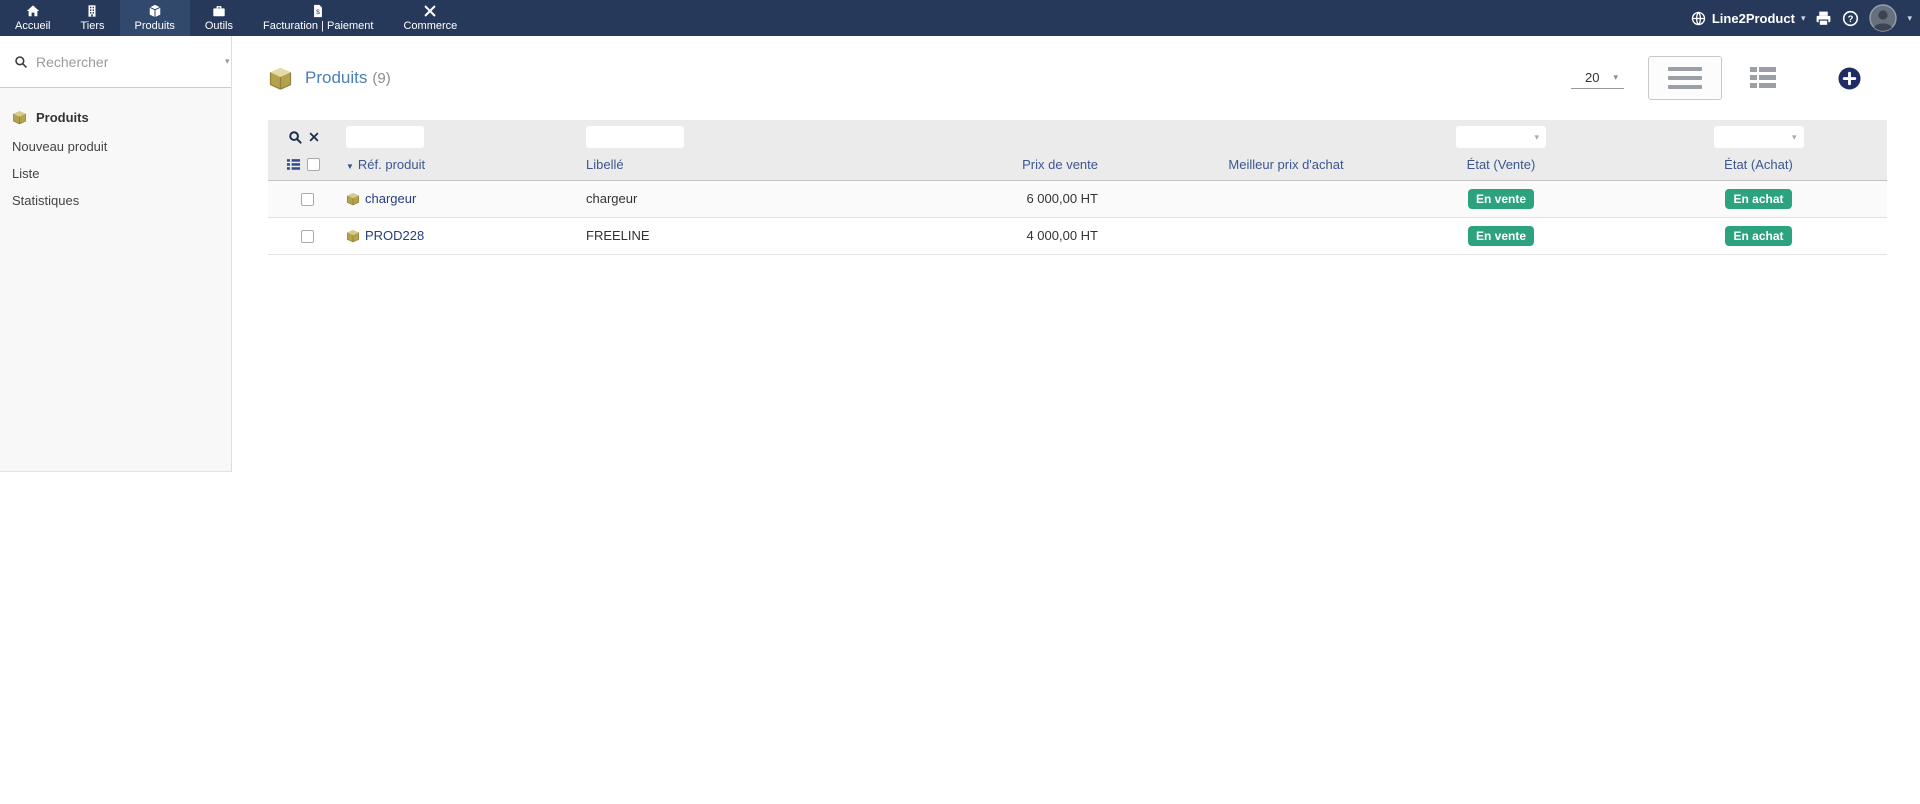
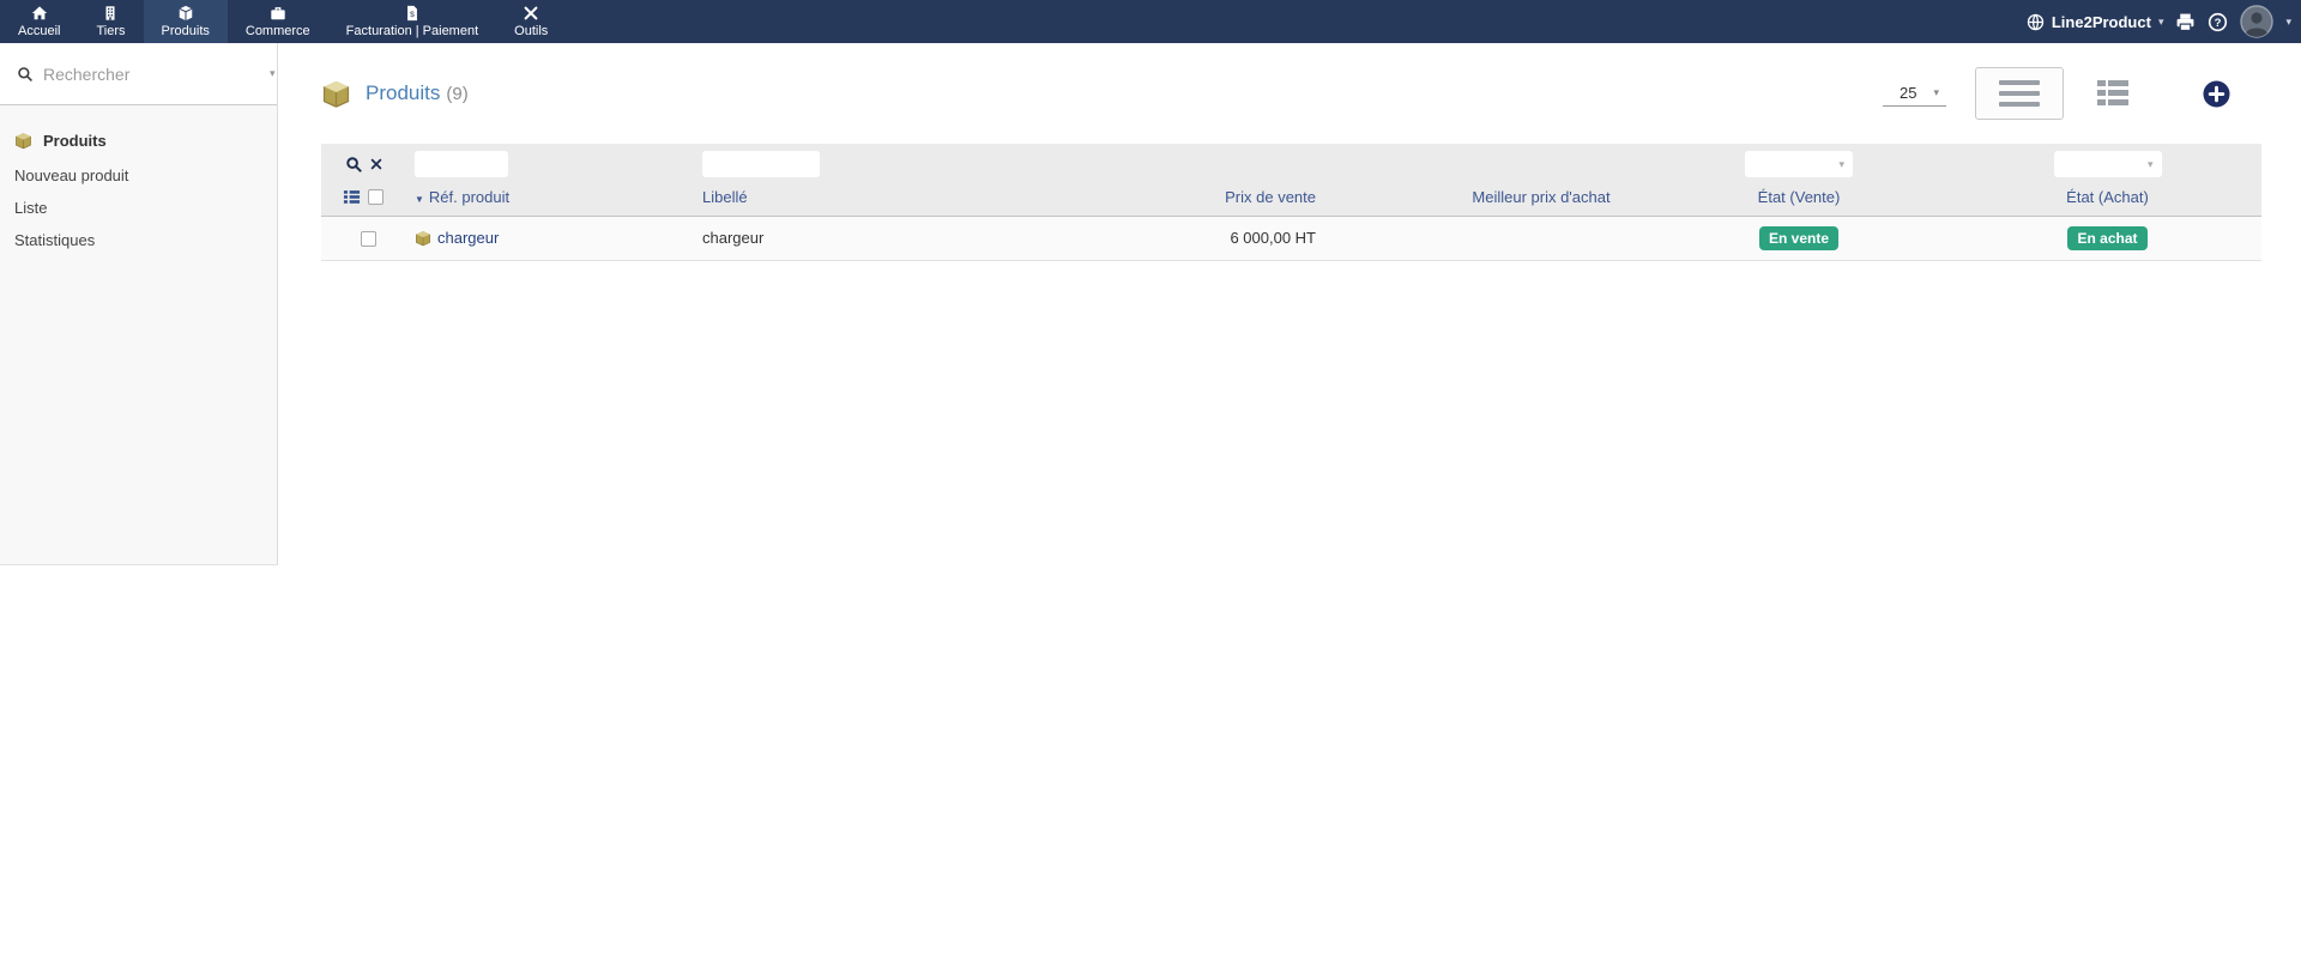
  Accueil
  Tiers
  Produits
- Outils
+ Commerce
  Facturation | Paiement
- Commerce
+ Outils
  Line2Product
  ▾
  ?
  ▾
  Rechercher
  ▾
  Produits
  Nouveau produit
  Liste
  Statistiques
  Produits
  (9)
- 20
+ 25
  ▾
  					▾	▾
  	▼ Réf. produit	Libellé	Prix de vente	Meilleur prix d'achat	État (Vente)	État (Achat)
  	chargeur	chargeur	6 000,00 HT		En vente	En achat
- 	PROD228	FREELINE	4 000,00 HT		En vente	En achat
